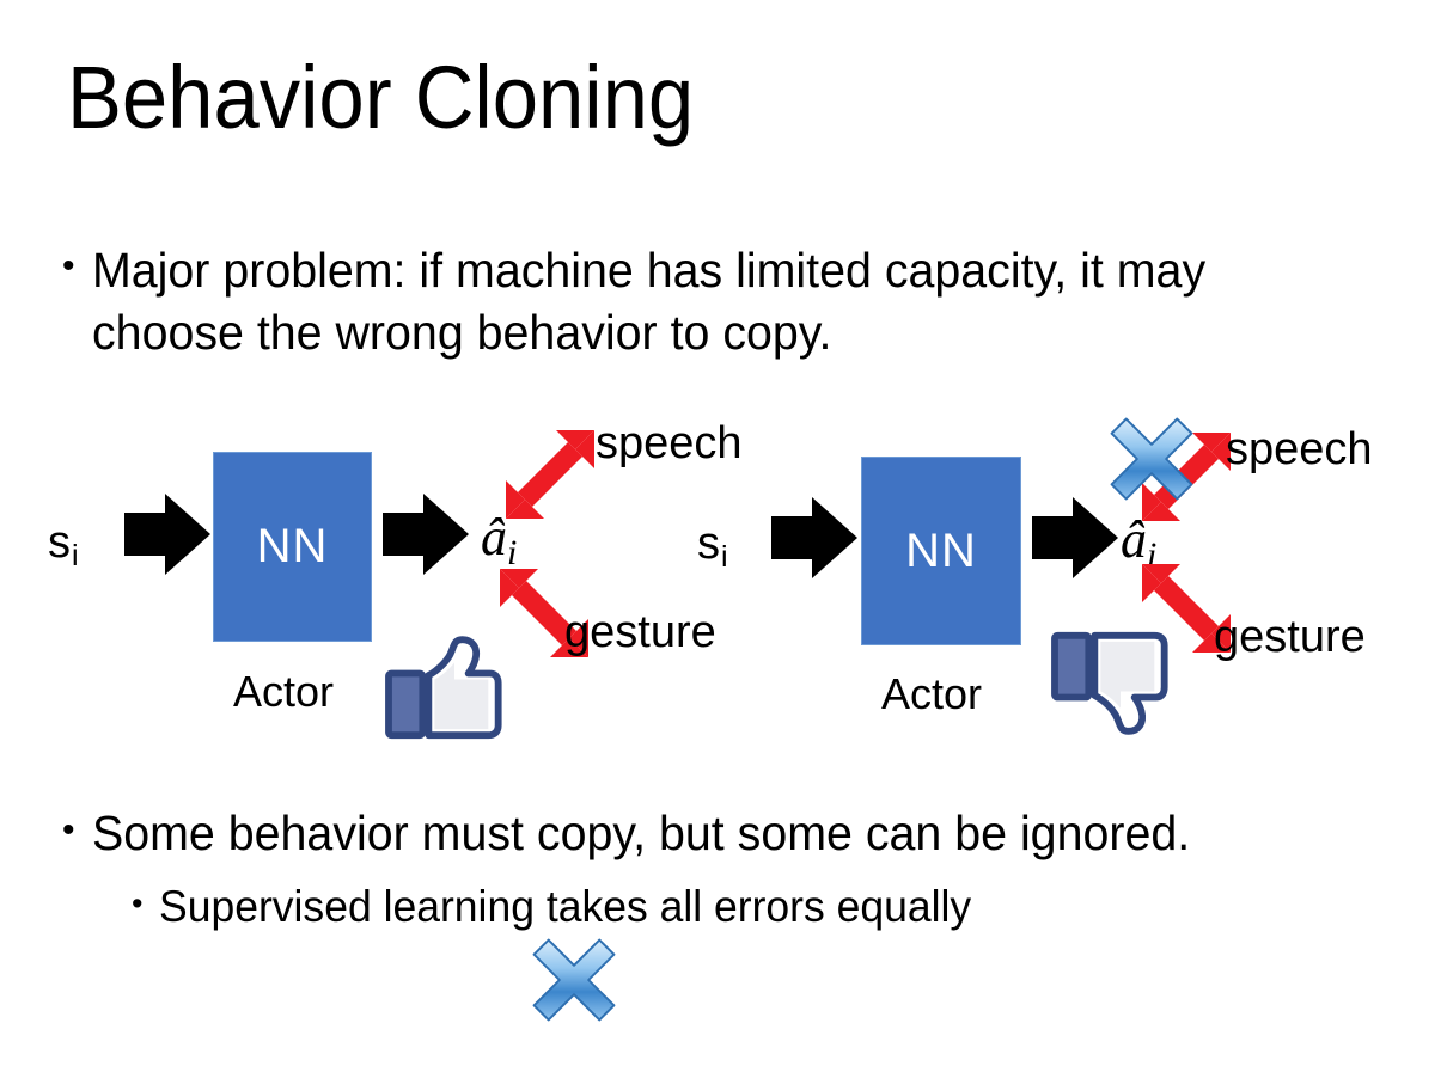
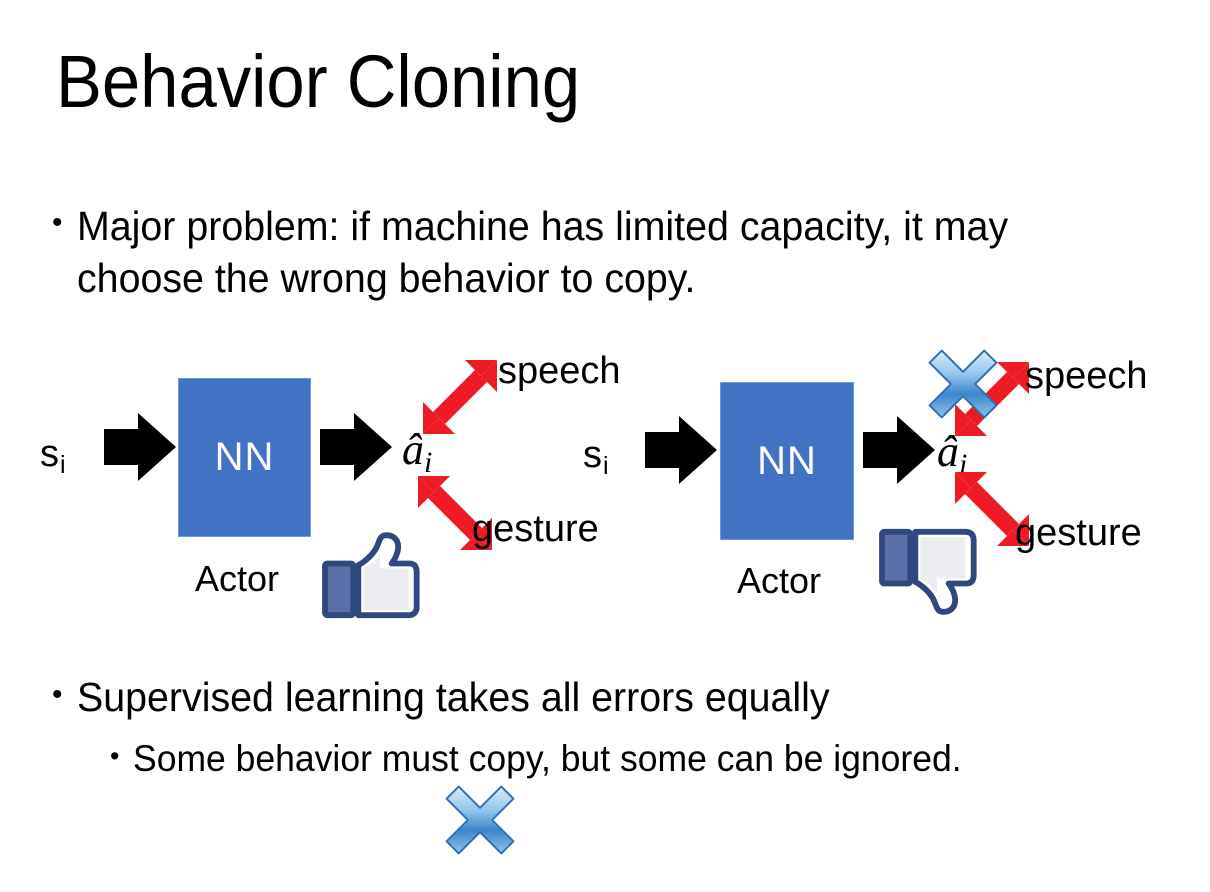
  Behavior Cloning
  •
  Major problem: if machine has limited capacity, it may choose the wrong behavior to copy.
  si
  NN
  Actor
  âi
  speech
  gesture
  si
  NN
  Actor
  âi
  speech
  gesture
  •
- Some behavior must copy, but some can be ignored.
+ Supervised learning takes all errors equally
  •
- Supervised learning takes all errors equally
+ Some behavior must copy, but some can be ignored.
